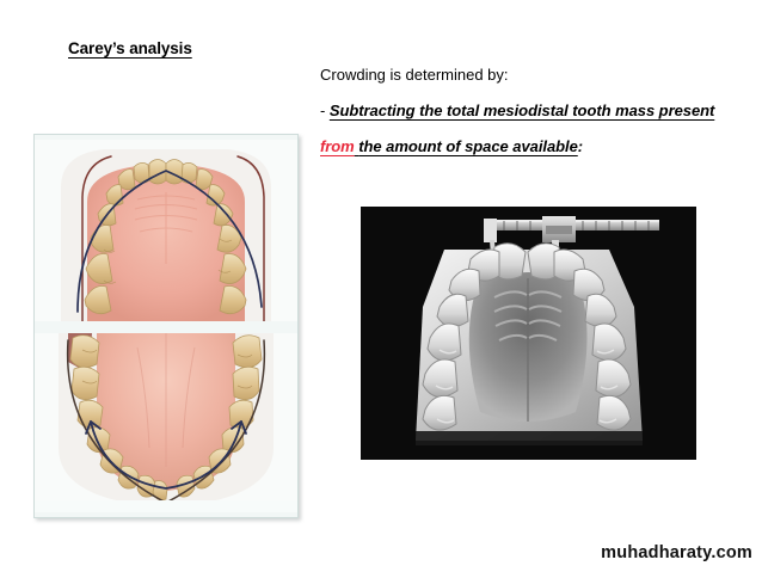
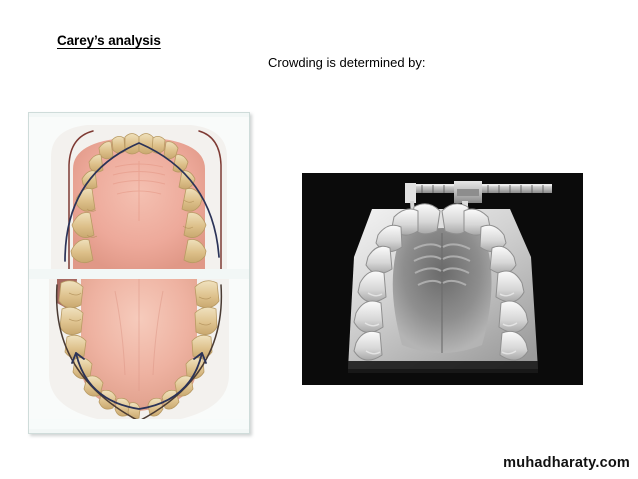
  Carey’s analysis
  Crowding is determined by:
- - Subtracting the total mesiodistal tooth mass present
- from the amount of space available:
  muhadharaty.com
